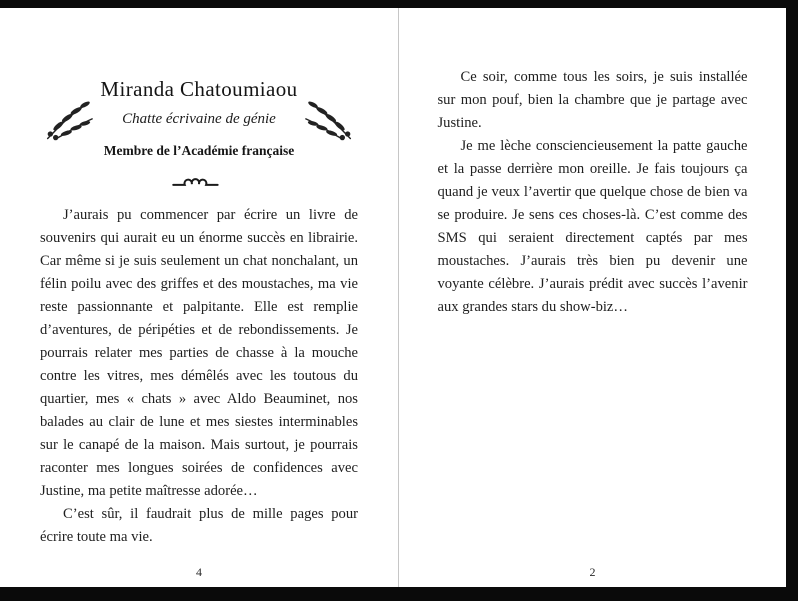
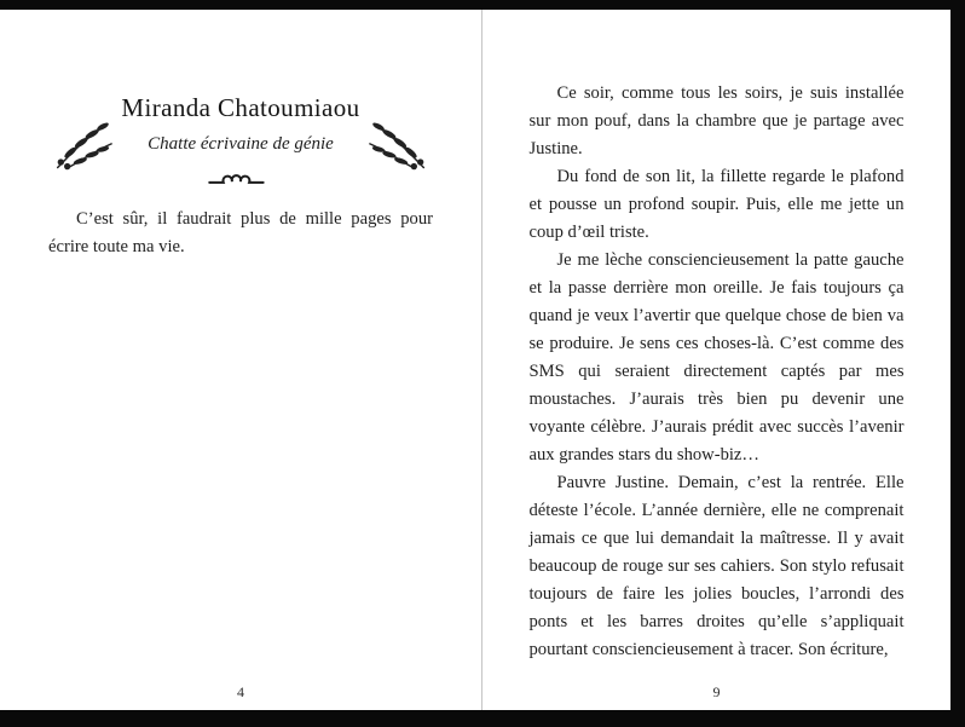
  Miranda Chatoumiaou
  Chatte écrivaine de génie
- Membre de l’Académie française
- J’aurais pu commencer par écrire un livre de souvenirs qui aurait eu un énorme succès en librairie. Car même si je suis seulement un chat nonchalant, un félin poilu avec des griffes et des moustaches, ma vie reste passionnante et palpitante. Elle est remplie d’aventures, de péripéties et de rebondissements. Je pourrais relater mes parties de chasse à la mouche contre les vitres, mes démêlés avec les toutous du quartier, mes « chats » avec Aldo Beauminet, nos balades au clair de lune et mes siestes interminables sur le canapé de la maison. Mais surtout, je pourrais raconter mes longues soirées de confidences avec Justine, ma petite maîtresse adorée…
  C’est sûr, il faudrait plus de mille pages pour écrire toute ma vie.
  4
- Ce soir, comme tous les soirs, je suis installée sur mon pouf, bien la chambre que je partage avec Justine.
+ Ce soir, comme tous les soirs, je suis installée sur mon pouf, dans la chambre que je partage avec Justine.
+ Du fond de son lit, la fillette regarde le plafond et pousse un profond soupir. Puis, elle me jette un coup d’œil triste.
  Je me lèche consciencieusement la patte gauche et la passe derrière mon oreille. Je fais toujours ça quand je veux l’avertir que quelque chose de bien va se produire. Je sens ces choses-là. C’est comme des SMS qui seraient directement captés par mes moustaches. J’aurais très bien pu devenir une voyante célèbre. J’aurais prédit avec succès l’avenir aux grandes stars du show-biz…
+ Pauvre Justine. Demain, c’est la rentrée. Elle déteste l’école. L’année dernière, elle ne comprenait jamais ce que lui demandait la maîtresse. Il y avait beaucoup de rouge sur ses cahiers. Son stylo refusait toujours de faire les jolies boucles, l’arrondi des ponts et les barres droites qu’elle s’appliquait pourtant consciencieusement à tracer. Son écriture,
- 2
+ 9
